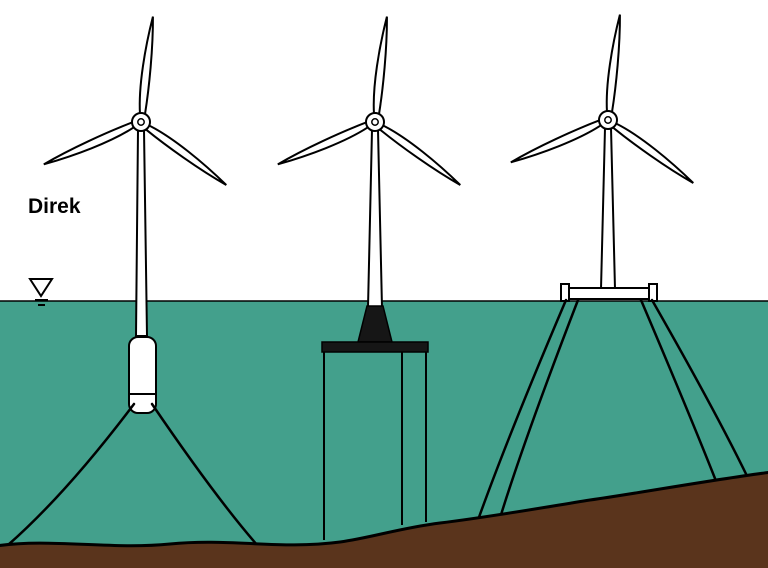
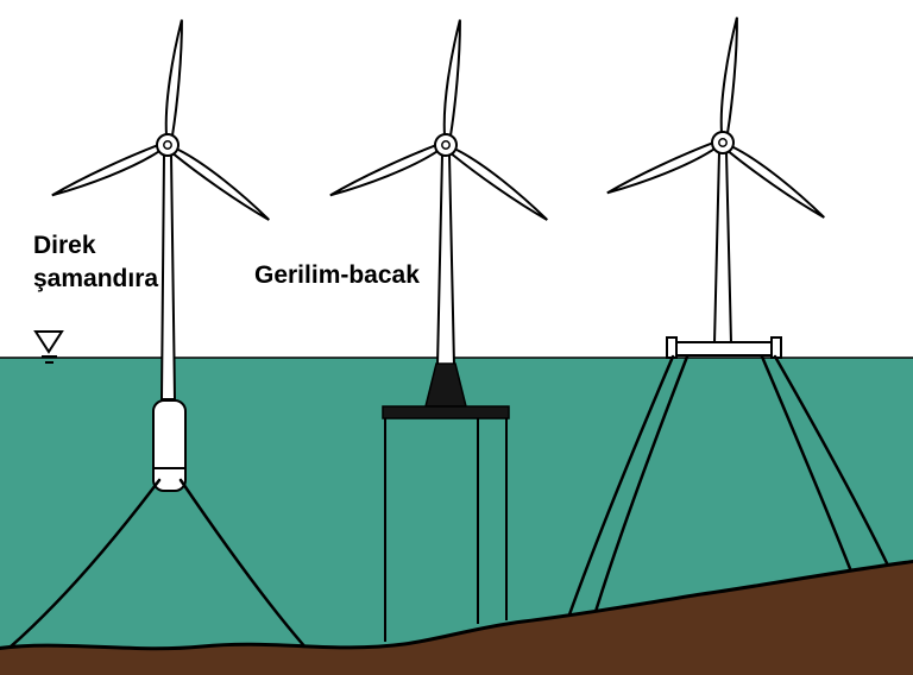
  Direk
+ şamandıra
+ Gerilim-bacak
